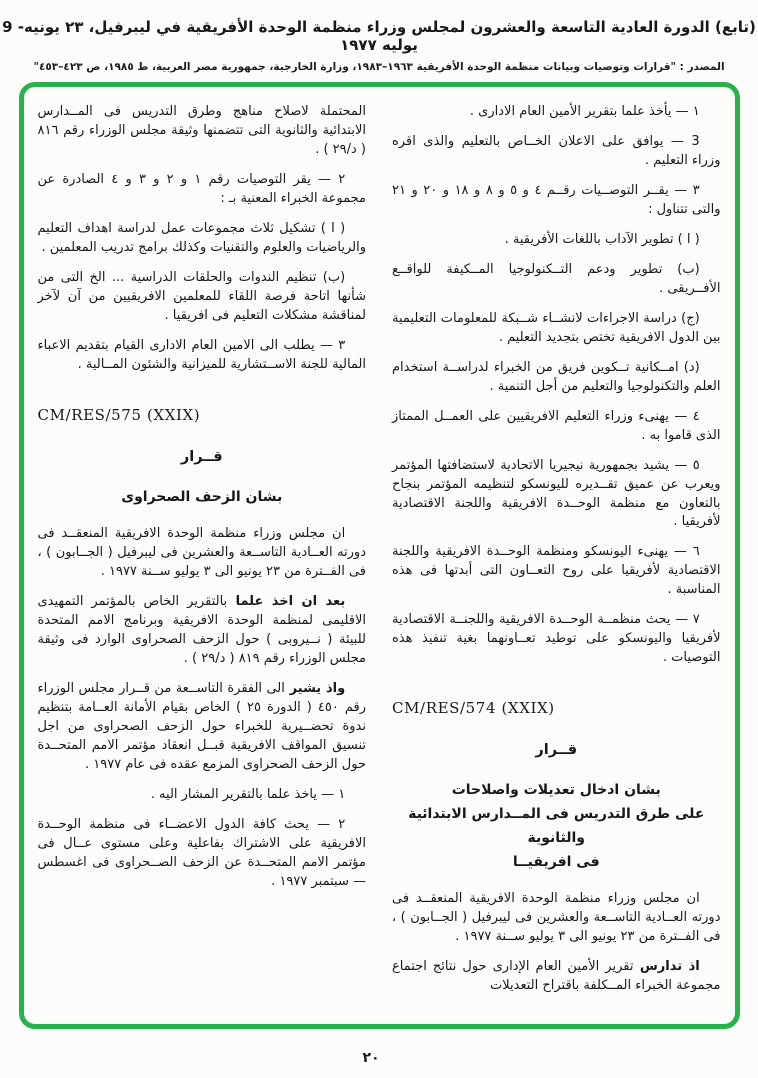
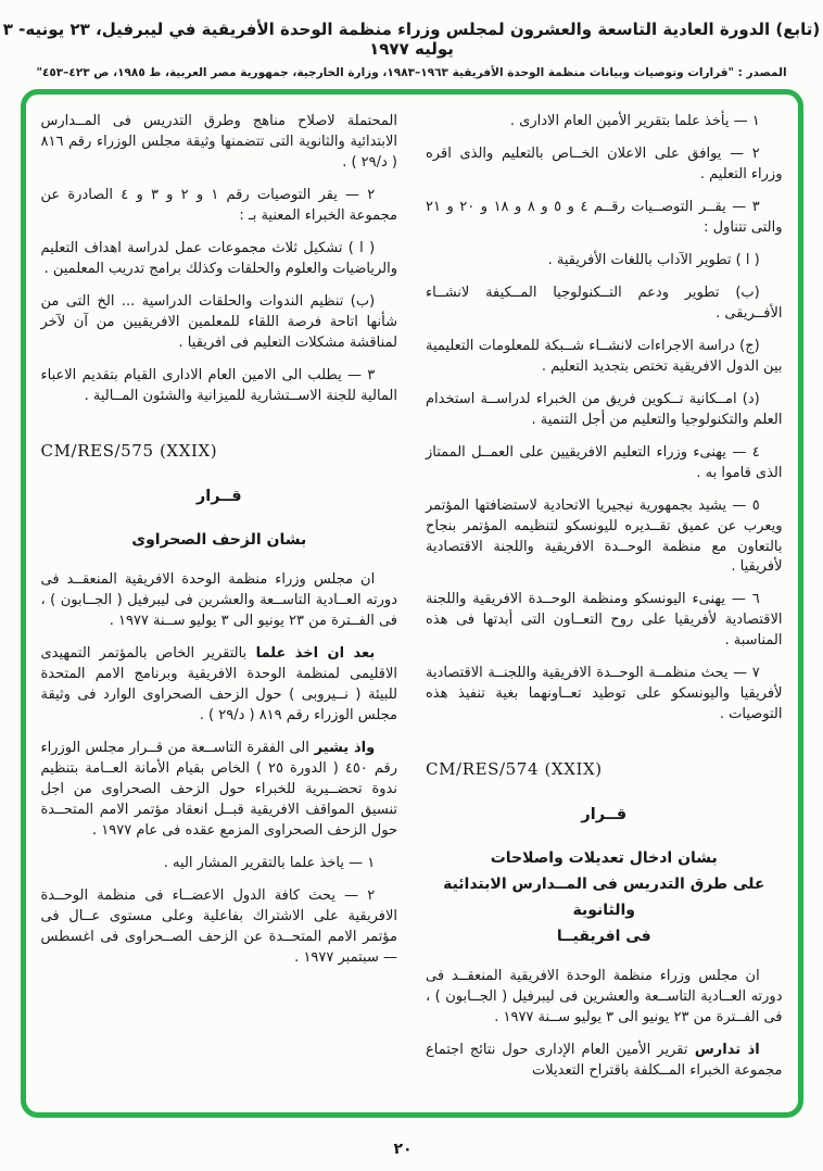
- (تابع) الدورة العادية التاسعة والعشرون لمجلس وزراء منظمة الوحدة الأفريقية في ليبرفيل، ٢٣ يونيه- 9 يوليه ١٩٧٧
+ (تابع) الدورة العادية التاسعة والعشرون لمجلس وزراء منظمة الوحدة الأفريقية في ليبرفيل، ٢٣ يونيه- ٣ يوليه ١٩٧٧
  المصدر : "قرارات وتوصيات وبيانات منظمة الوحدة الأفريقية ١٩٦٣–١٩٨٣، وزارة الخارجية، جمهورية مصر العربية، ط ١٩٨٥، ص ٤٢٣–٤٥٣"
  ١ — يأخذ علما بتقرير الأمين العام الادارى .
- 3 — يوافق على الاعلان الخــاص بالتعليم والذى اقره وزراء التعليم .
+ ٢ — يوافق على الاعلان الخــاص بالتعليم والذى اقره وزراء التعليم .
  ٣ — يقــر التوصــيات رقــم ٤ و ٥ و ٨ و ١٨ و ٢٠ و ٢١ والتى تتناول :
  ( ا ) تطوير الآداب باللغات الأفريقية .
- (ب) تطوير ودعم التــكنولوجيا المــكيفة للواقــع الأفــريقى .
+ (ب) تطوير ودعم التــكنولوجيا المــكيفة لانشــاء الأفــريقى .
  (ج) دراسة الاجراءات لانشــاء شــبكة للمعلومات التعليمية بين الدول الافريقية تختص بتجديد التعليم .
  (د) امــكانية تــكوين فريق من الخبراء لدراســة استخدام العلم والتكنولوجيا والتعليم من أجل التنمية .
  ٤ — يهنىء وزراء التعليم الافريقيين على العمــل الممتاز الذى قاموا به .
  ٥ — يشيد بجمهورية نيجيريا الاتحادية لاستضافتها المؤتمر ويعرب عن عميق تقــديره لليونسكو لتنظيمه المؤتمر بنجاح بالتعاون مع منظمة الوحــدة الافريقية واللجنة الاقتصادية لأفريقيا .
  ٦ — يهنىء اليونسكو ومنظمة الوحــدة الافريقية واللجنة الاقتصادية لأفريقيا على روح التعــاون التى أبدتها فى هذه المناسبة .
  ٧ — يحث منظمــة الوحــدة الافريقية واللجنــة الاقتصادية لأفريقيا واليونسكو على توطيد تعــاونهما بغية تنفيذ هذه التوصيات .
  CM/RES/574 (XXIX)
  قــرار
  بشان ادخال تعديلات واصلاحات
  على طرق التدريس فى المــدارس الابتدائية والثانوية
  فى افريقيــا
  ان مجلس وزراء منظمة الوحدة الافريقية المنعقــد فى دورته العــادية التاســعة والعشرين فى ليبرفيل ( الجــابون ) ، فى الفــترة من ٢٣ يونيو الى ٣ يوليو ســنة ١٩٧٧ .
  اذ تدارس تقرير الأمين العام الإدارى حول نتائج اجتماع مجموعة الخبراء المــكلفة باقتراح التعديلات
  المحتملة لاصلاح مناهج وطرق التدريس فى المــدارس الابتدائية والثانوية التى تتضمنها وثيقة مجلس الوزراء رقم ٨١٦ ( د/٢٩ ) .
  ٢ — يقر التوصيات رقم ١ و ٢ و ٣ و ٤ الصادرة عن مجموعة الخبراء المعنية بـ :
- ( ا ) تشكيل ثلاث مجموعات عمل لدراسة اهداف التعليم والرياضيات والعلوم والتقنيات وكذلك برامج تدريب المعلمين .
+ ( ا ) تشكيل ثلاث مجموعات عمل لدراسة اهداف التعليم والرياضيات والعلوم والحلقات وكذلك برامج تدريب المعلمين .
  (ب) تنظيم الندوات والحلقات الدراسية ... الخ التى من شأنها اتاحة فرصة اللقاء للمعلمين الافريقيين من آن لآخر لمناقشة مشكلات التعليم فى افريقيا .
  ٣ — يطلب الى الامين العام الادارى القيام بتقديم الاعباء المالية للجنة الاســتشارية للميزانية والشئون المــالية .
  CM/RES/575 (XXIX)
  قــرار
  بشان الزحف الصحراوى
  ان مجلس وزراء منظمة الوحدة الافريقية المنعقــد فى دورته العــادية التاســعة والعشرين فى ليبرفيل ( الجــابون ) ، فى الفــترة من ٢٣ يونيو الى ٣ يوليو ســنة ١٩٧٧ .
  بعد ان اخذ علما بالتقرير الخاص بالمؤتمر التمهيدى الاقليمى لمنظمة الوحدة الافريقية وبرنامج الامم المتحدة للبيئة ( نــيروبى ) حول الزحف الصحراوى الوارد فى وثيقة مجلس الوزراء رقم ٨١٩ ( د/٢٩ ) .
  واذ يشير الى الفقرة التاســعة من قــرار مجلس الوزراء رقم ٤٥٠ ( الدورة ٢٥ ) الخاص بقيام الأمانة العــامة بتنظيم ندوة تحضــيرية للخبراء حول الزحف الصحراوى من اجل تنسيق المواقف الافريقية قبــل انعقاد مؤتمر الامم المتحــدة حول الزحف الصحراوى المزمع عقده فى عام ١٩٧٧ .
  ١ — ياخذ علما بالتقرير المشار اليه .
  ٢ — يحث كافة الدول الاعضــاء فى منظمة الوحــدة الافريقية على الاشتراك بفاعلية وعلى مستوى عــال فى مؤتمر الامم المتحــدة عن الزحف الصــحراوى فى اغسطس — سبتمبر ١٩٧٧ .
  ٢٠
